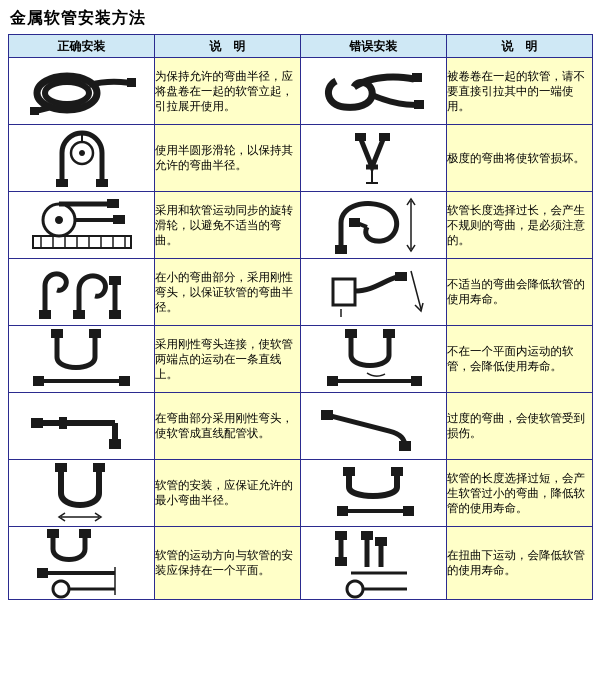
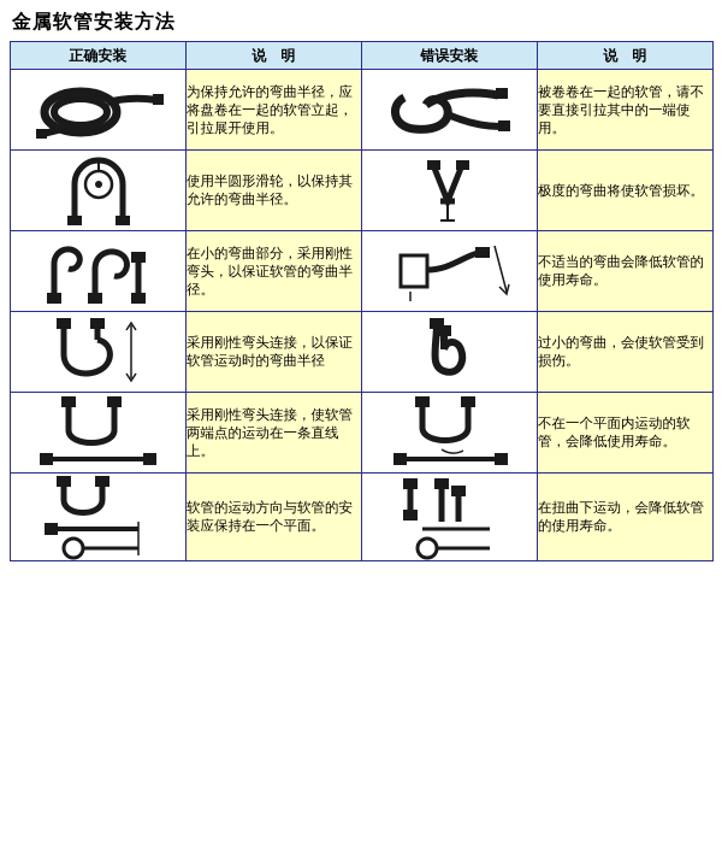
  金属软管安装方法
  正确安装	说 明	错误安装	说 明
  	为保持允许的弯曲半径，应将盘卷在一起的软管立起，引拉展开使用。		被卷卷在一起的软管，请不要直接引拉其中的一端使用。
  	使用半圆形滑轮，以保持其允许的弯曲半径。		极度的弯曲将使软管损坏。
- 	采用和软管运动同步的旋转滑轮，以避免不适当的弯曲。		软管长度选择过长，会产生不规则的弯曲，是必须注意的。
  	在小的弯曲部分，采用刚性弯头，以保证软管的弯曲半径。		不适当的弯曲会降低软管的使用寿命。
+ 	采用刚性弯头连接，以保证软管运动时的弯曲半径		过小的弯曲，会使软管受到损伤。
  	采用刚性弯头连接，使软管两端点的运动在一条直线上。		不在一个平面内运动的软管，会降低使用寿命。
- 	在弯曲部分采用刚性弯头，使软管成直线配管状。		过度的弯曲，会使软管受到损伤。
- 	软管的安装，应保证允许的最小弯曲半径。		软管的长度选择过短，会产生软管过小的弯曲，降低软管的使用寿命。
  	软管的运动方向与软管的安装应保持在一个平面。		在扭曲下运动，会降低软管的使用寿命。
